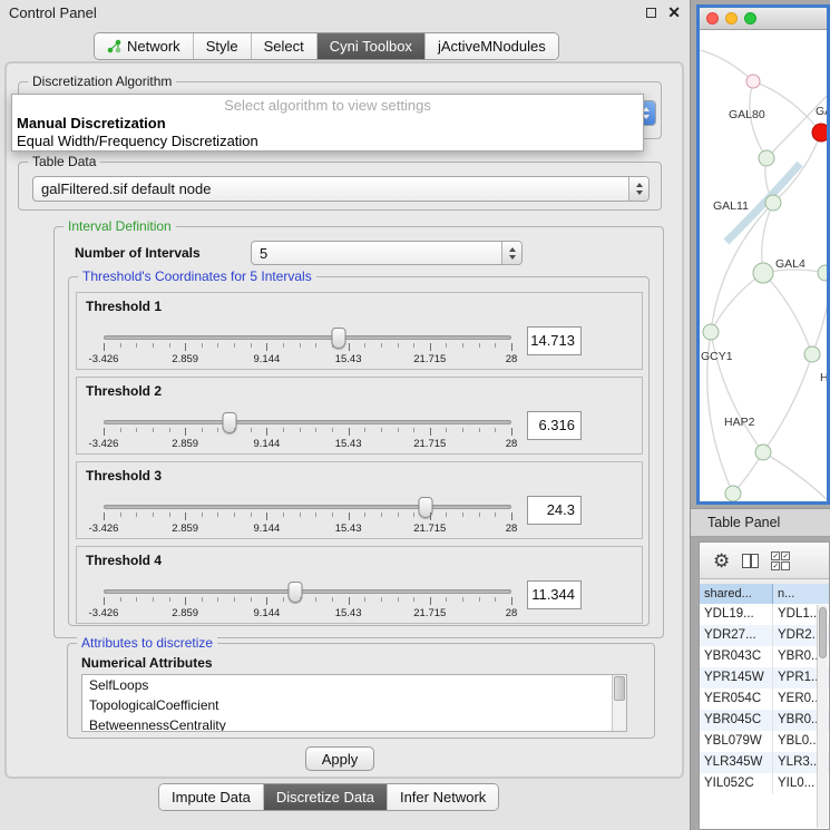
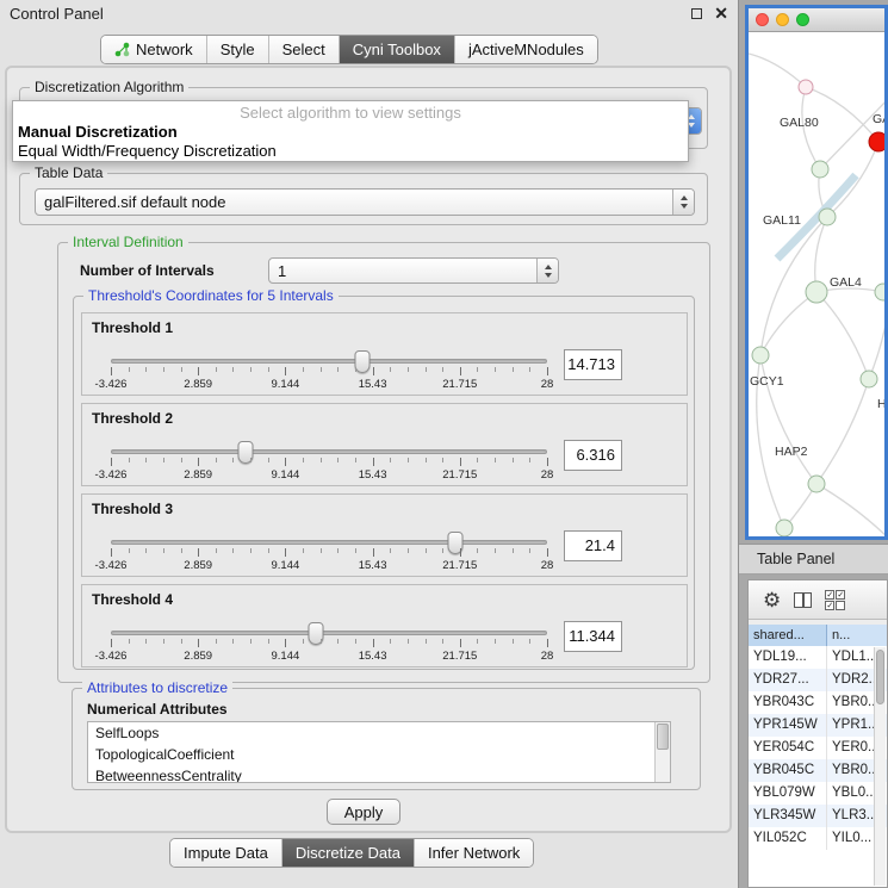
  Control Panel
  ✕
  Network
  Style
  Select
  Cyni Toolbox
  jActiveMNodules
  Discretization Algorithm
  Table Data
  galFiltered.sif default node
  Interval Definition
  Number of Intervals
- 5
+ 1
  Threshold's Coordinates for 5 Intervals
  Threshold 1
  -3.426
  2.859
  9.144
  15.43
  21.715
  28
  14.713
  Threshold 2
  -3.426
  2.859
  9.144
  15.43
  21.715
  28
  6.316
  Threshold 3
  -3.426
  2.859
  9.144
  15.43
  21.715
  28
- 24.3
+ 21.4
  Threshold 4
  -3.426
  2.859
  9.144
  15.43
  21.715
  28
  11.344
  Attributes to discretize
  Numerical Attributes
  SelfLoops
  TopologicalCoefficient
  BetweennessCentrality
  Apply
  Impute Data
  Discretize Data
  Infer Network
  Select algorithm to view settings
  Manual Discretization
  Equal Width/Frequency Discretization
  GAL80
  GAL11
  GAL4
  GCY1
  HAP2
  Table Panel
  ⚙
  shared...
  n...
  YDL19...
  YDL1..
  YDR27...
  YDR2.
  YBR043C
  YBR0.
  YPR145W
  YPR1.
  YER054C
  YER0.
  YBR045C
  YBR0.
  YBL079W
  YBL0..
  YLR345W
  YLR3..
  YIL052C
  YIL0...
